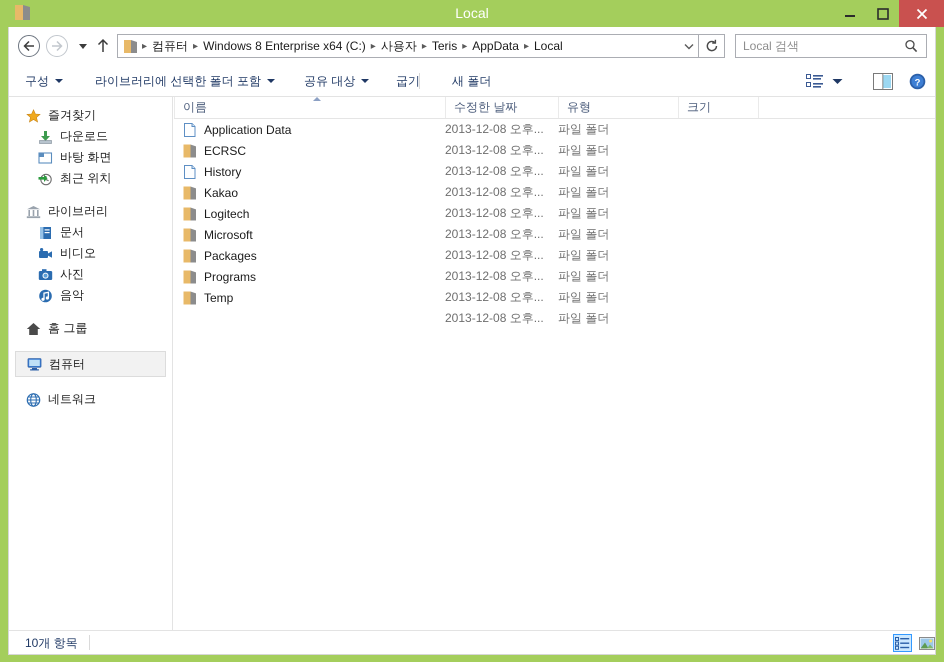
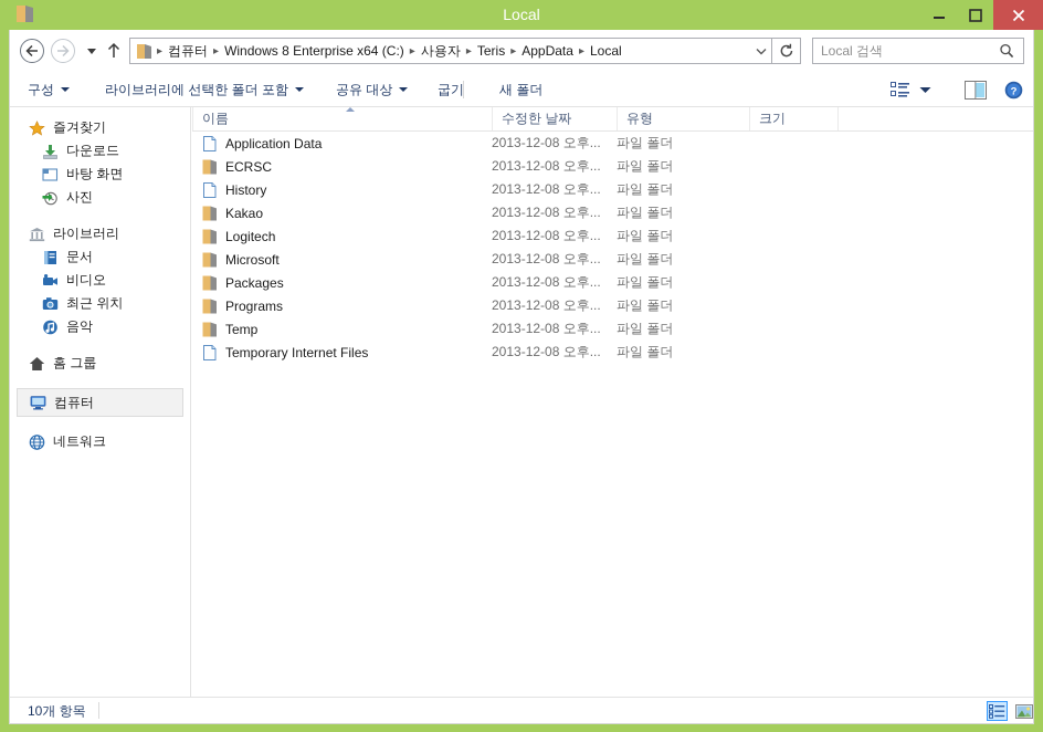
  Local
  ▸
  컴퓨터
  ▸
  Windows 8 Enterprise x64 (C:)
  ▸
  사용자
  ▸
  Teris
  ▸
  AppData
  ▸
  Local
  Local 검색
  구성
  라이브러리에 선택한 폴더 포함
  공유 대상
  굽기
  새 폴더
  ?
  즐겨찾기
  다운로드
  바탕 화면
- 최근 위치
+ 사진
  라이브러리
  문서
  비디오
- 사진
+ 최근 위치
  음악
  홈 그룹
  컴퓨터
  네트워크
  이름
  수정한 날짜
  유형
  크기
  Application Data
  2013-12-08 오후...
  파일 폴더
  ECRSC
  2013-12-08 오후...
  파일 폴더
  History
  2013-12-08 오후...
  파일 폴더
  Kakao
  2013-12-08 오후...
  파일 폴더
  Logitech
  2013-12-08 오후...
  파일 폴더
  Microsoft
  2013-12-08 오후...
  파일 폴더
  Packages
  2013-12-08 오후...
  파일 폴더
  Programs
  2013-12-08 오후...
  파일 폴더
  Temp
  2013-12-08 오후...
  파일 폴더
+ Temporary Internet Files
  2013-12-08 오후...
  파일 폴더
  10개 항목
